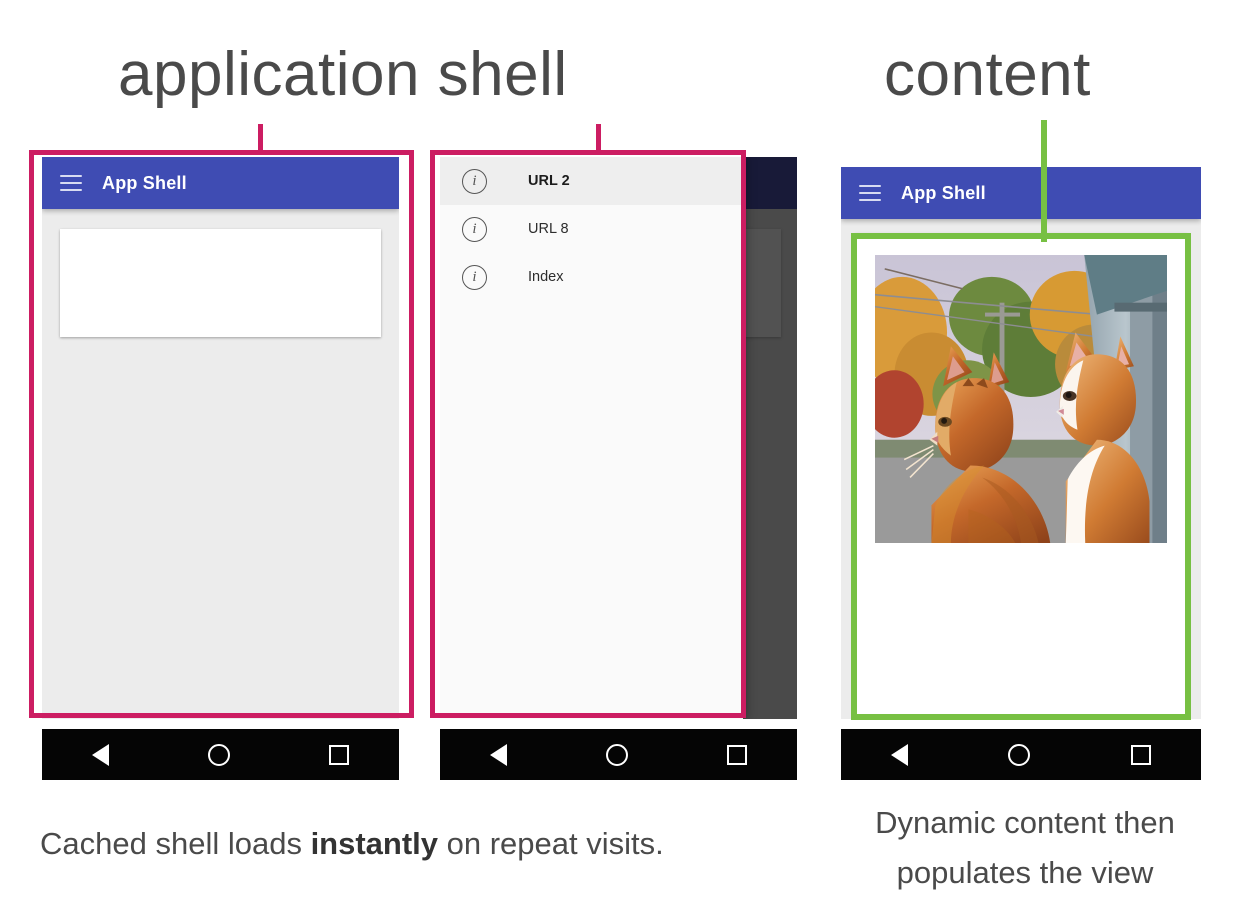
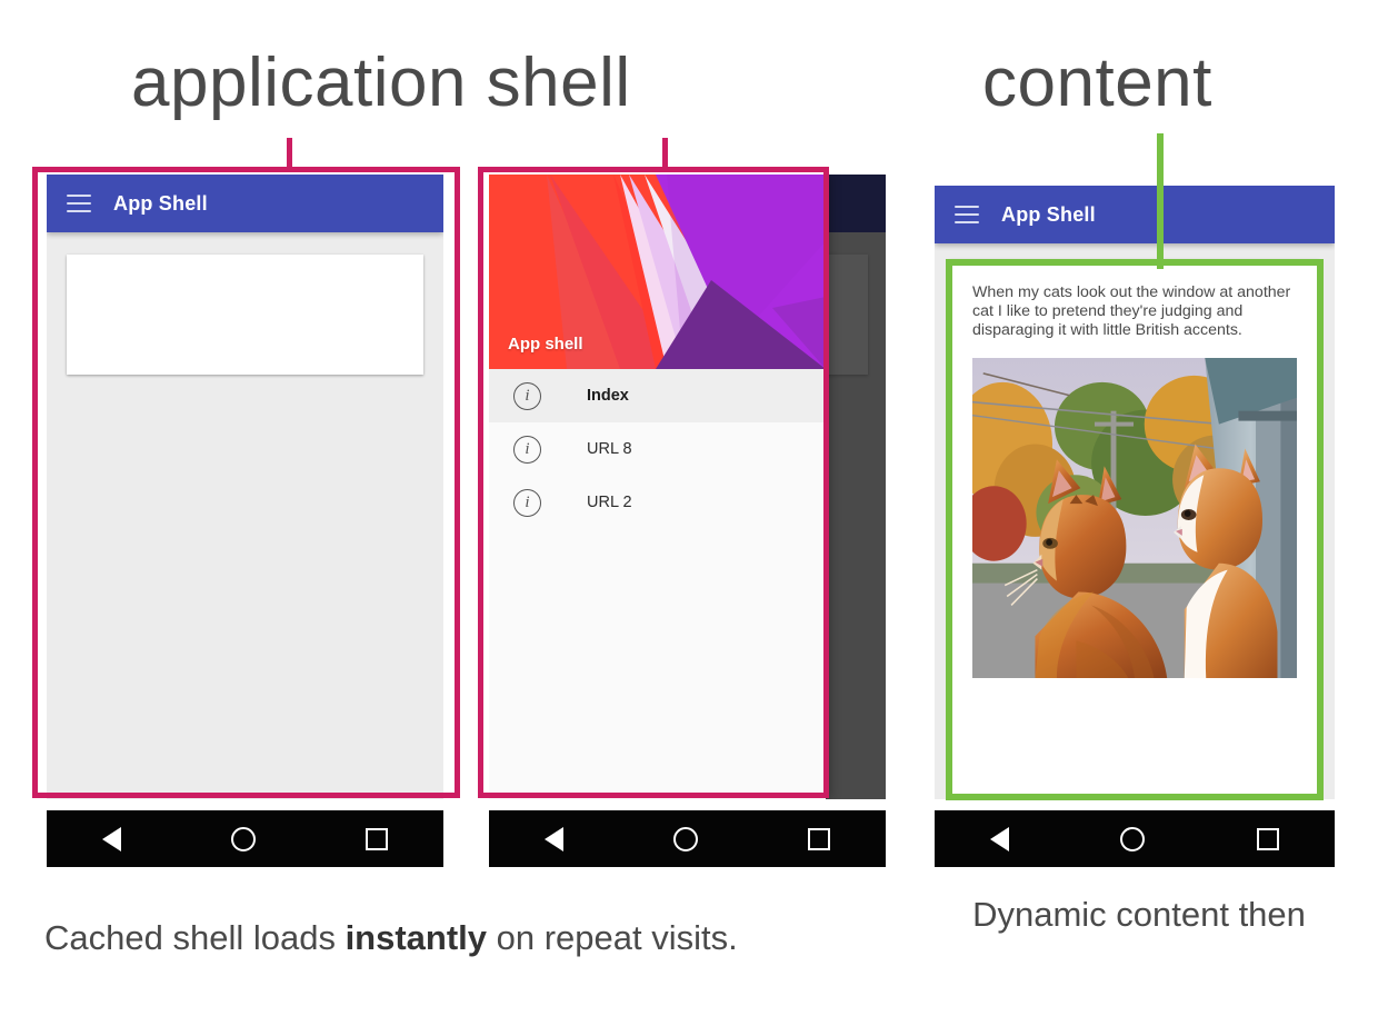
  application shell
  content
  App Shell
+ App shell
  i
- URL 2
+ Index
  i
  URL 8
  i
- Index
+ URL 2
  App Shell
+ When my cats look out the window at another cat I like to pretend they're judging and disparaging it with little British accents.
  Cached shell loads instantly on repeat visits.
  Dynamic content then
- populates the view
